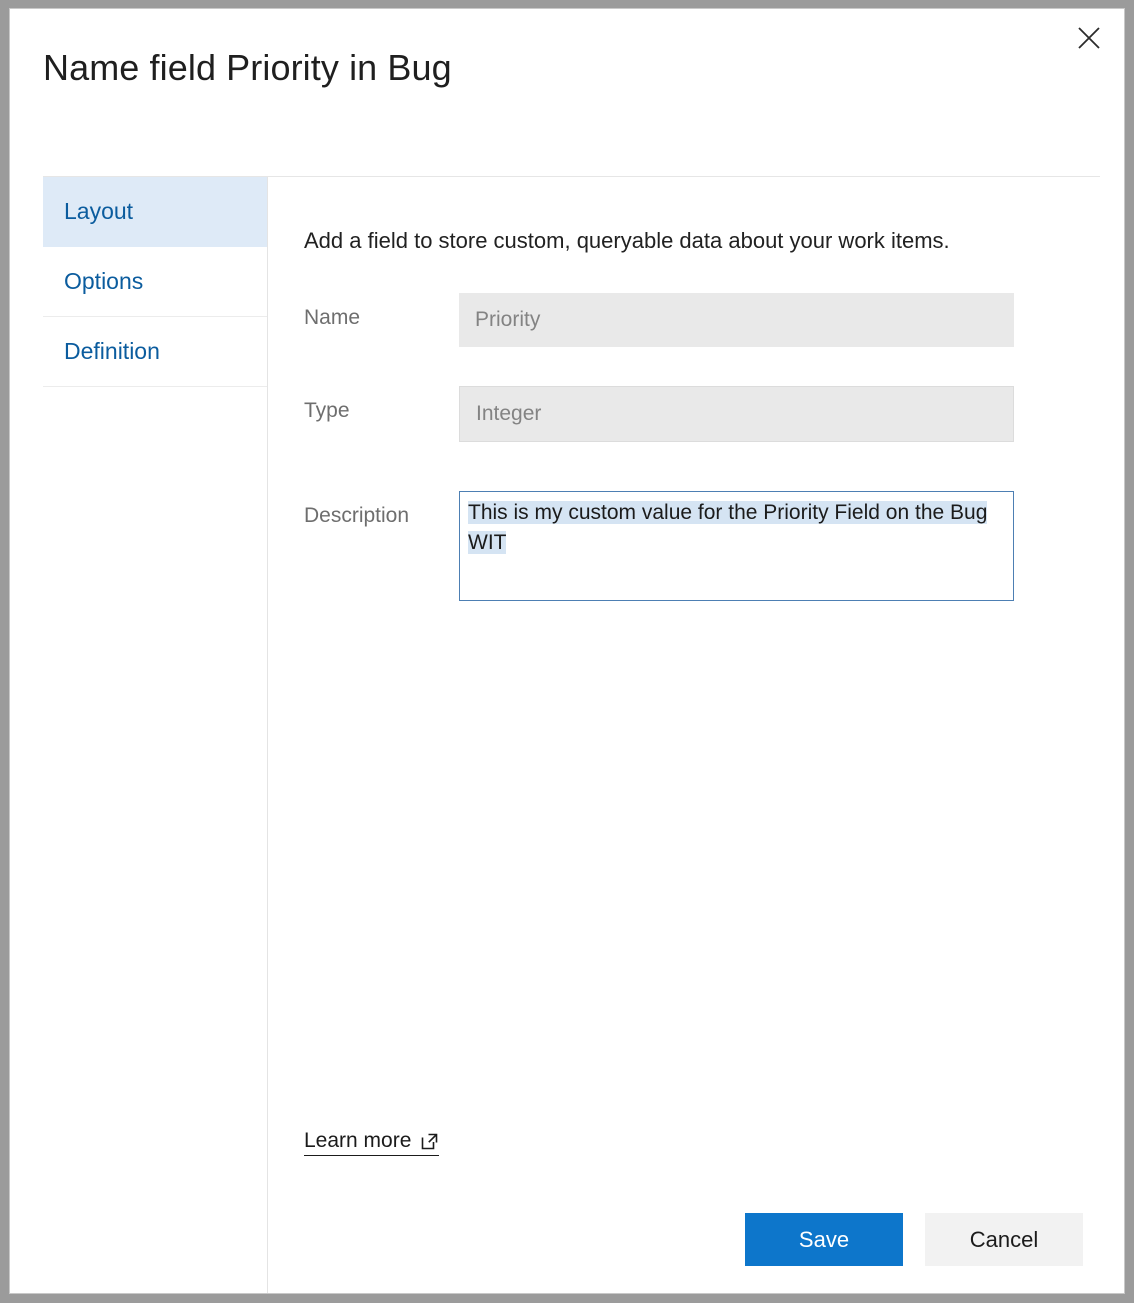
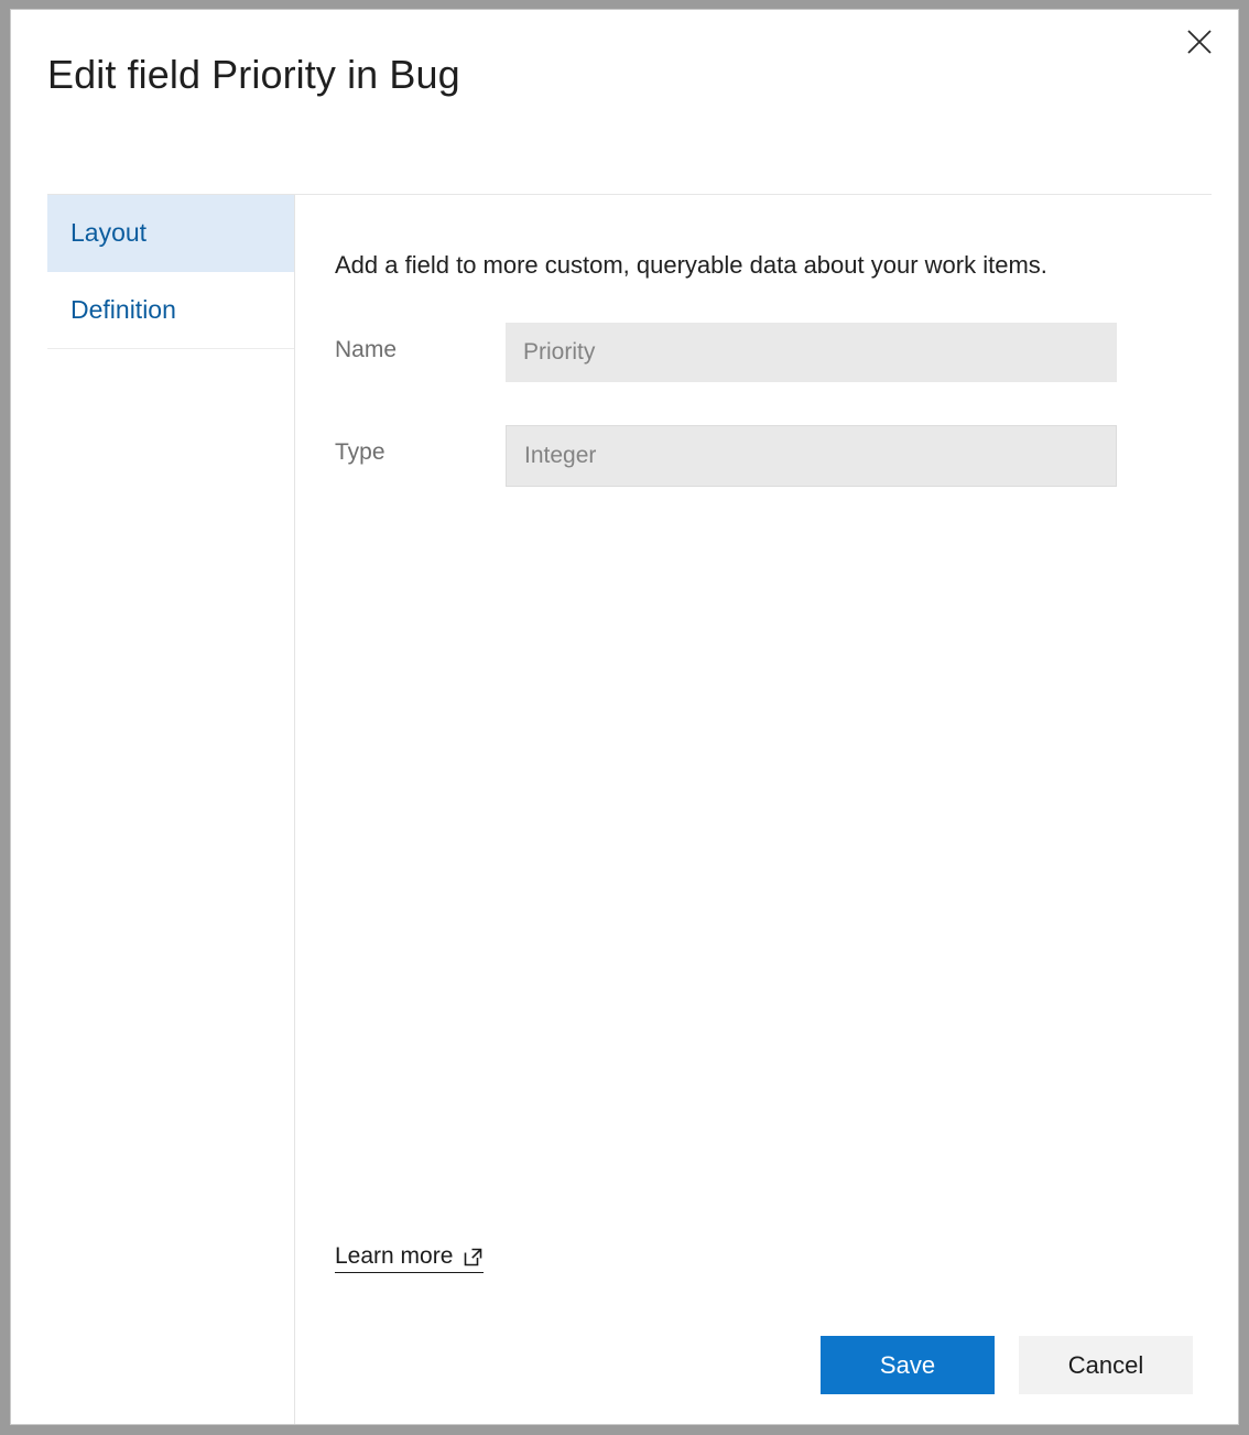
- Name field Priority in Bug
+ Edit field Priority in Bug
  Layout
- Options
  Definition
- Add a field to store custom, queryable data about your work items.
+ Add a field to more custom, queryable data about your work items.
  Name
  Priority
  Type
  Integer
- Description
- This is my custom value for the Priority Field on the Bug WIT
  Learn more
  Save
  Cancel
